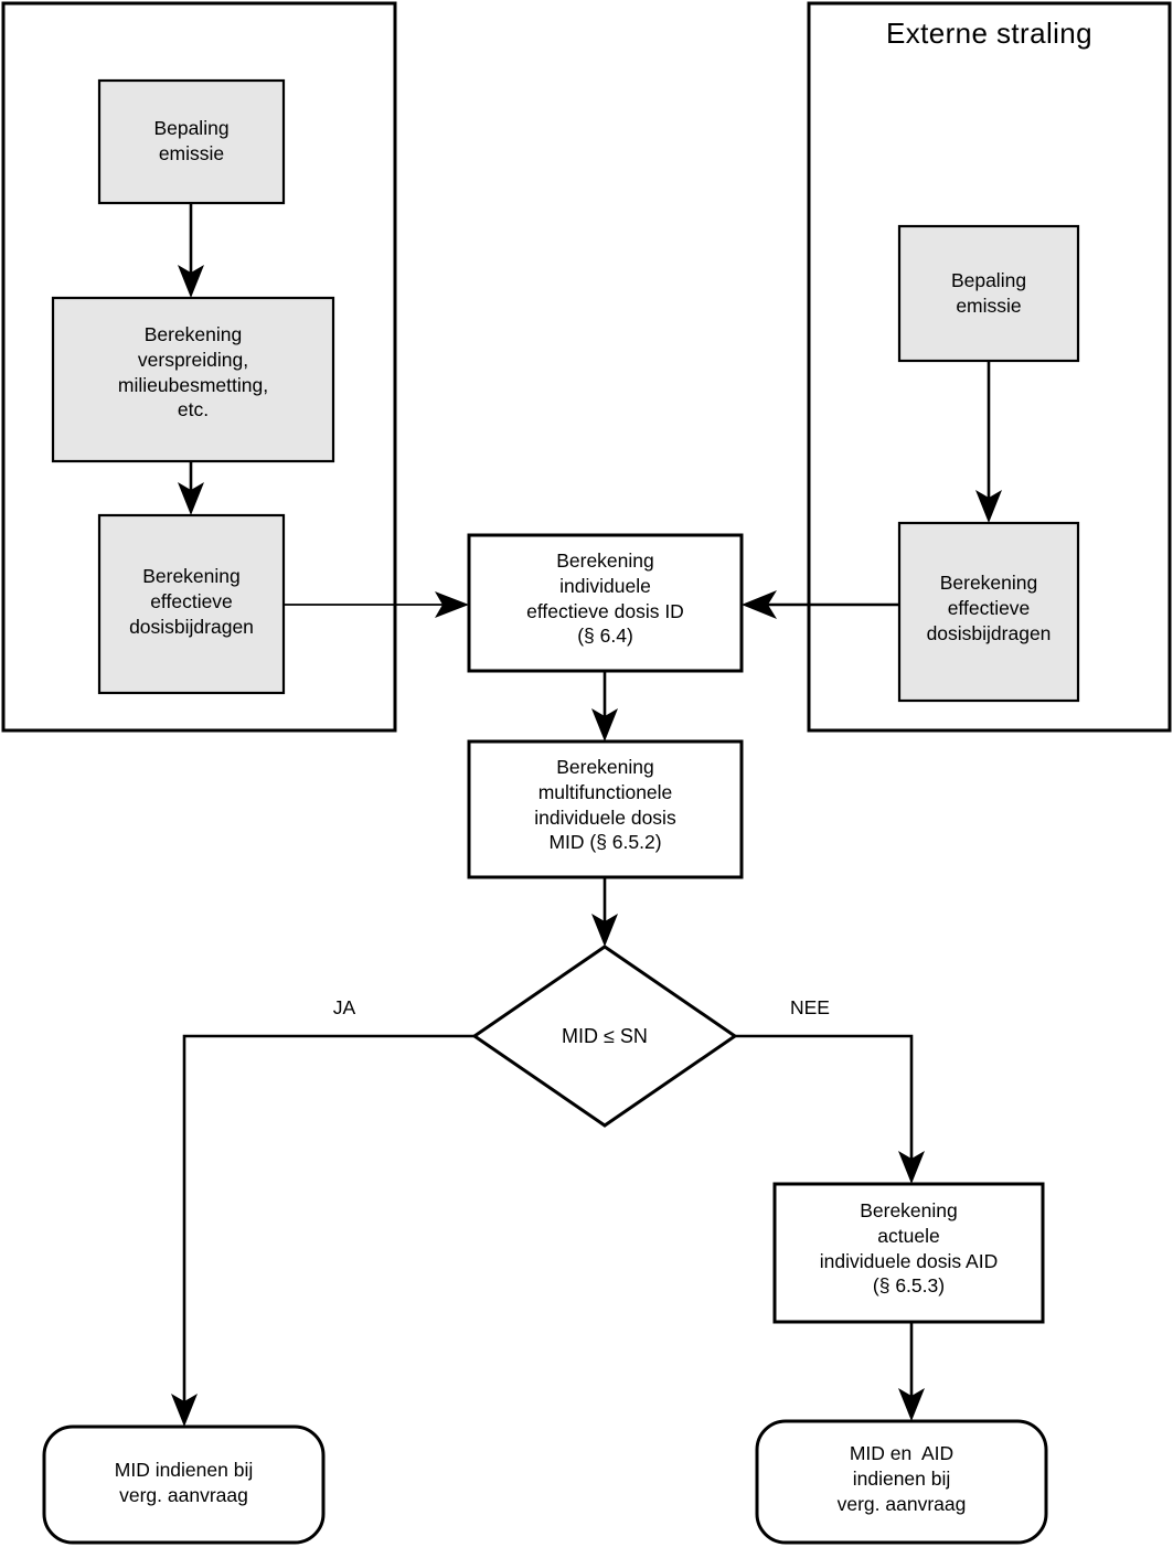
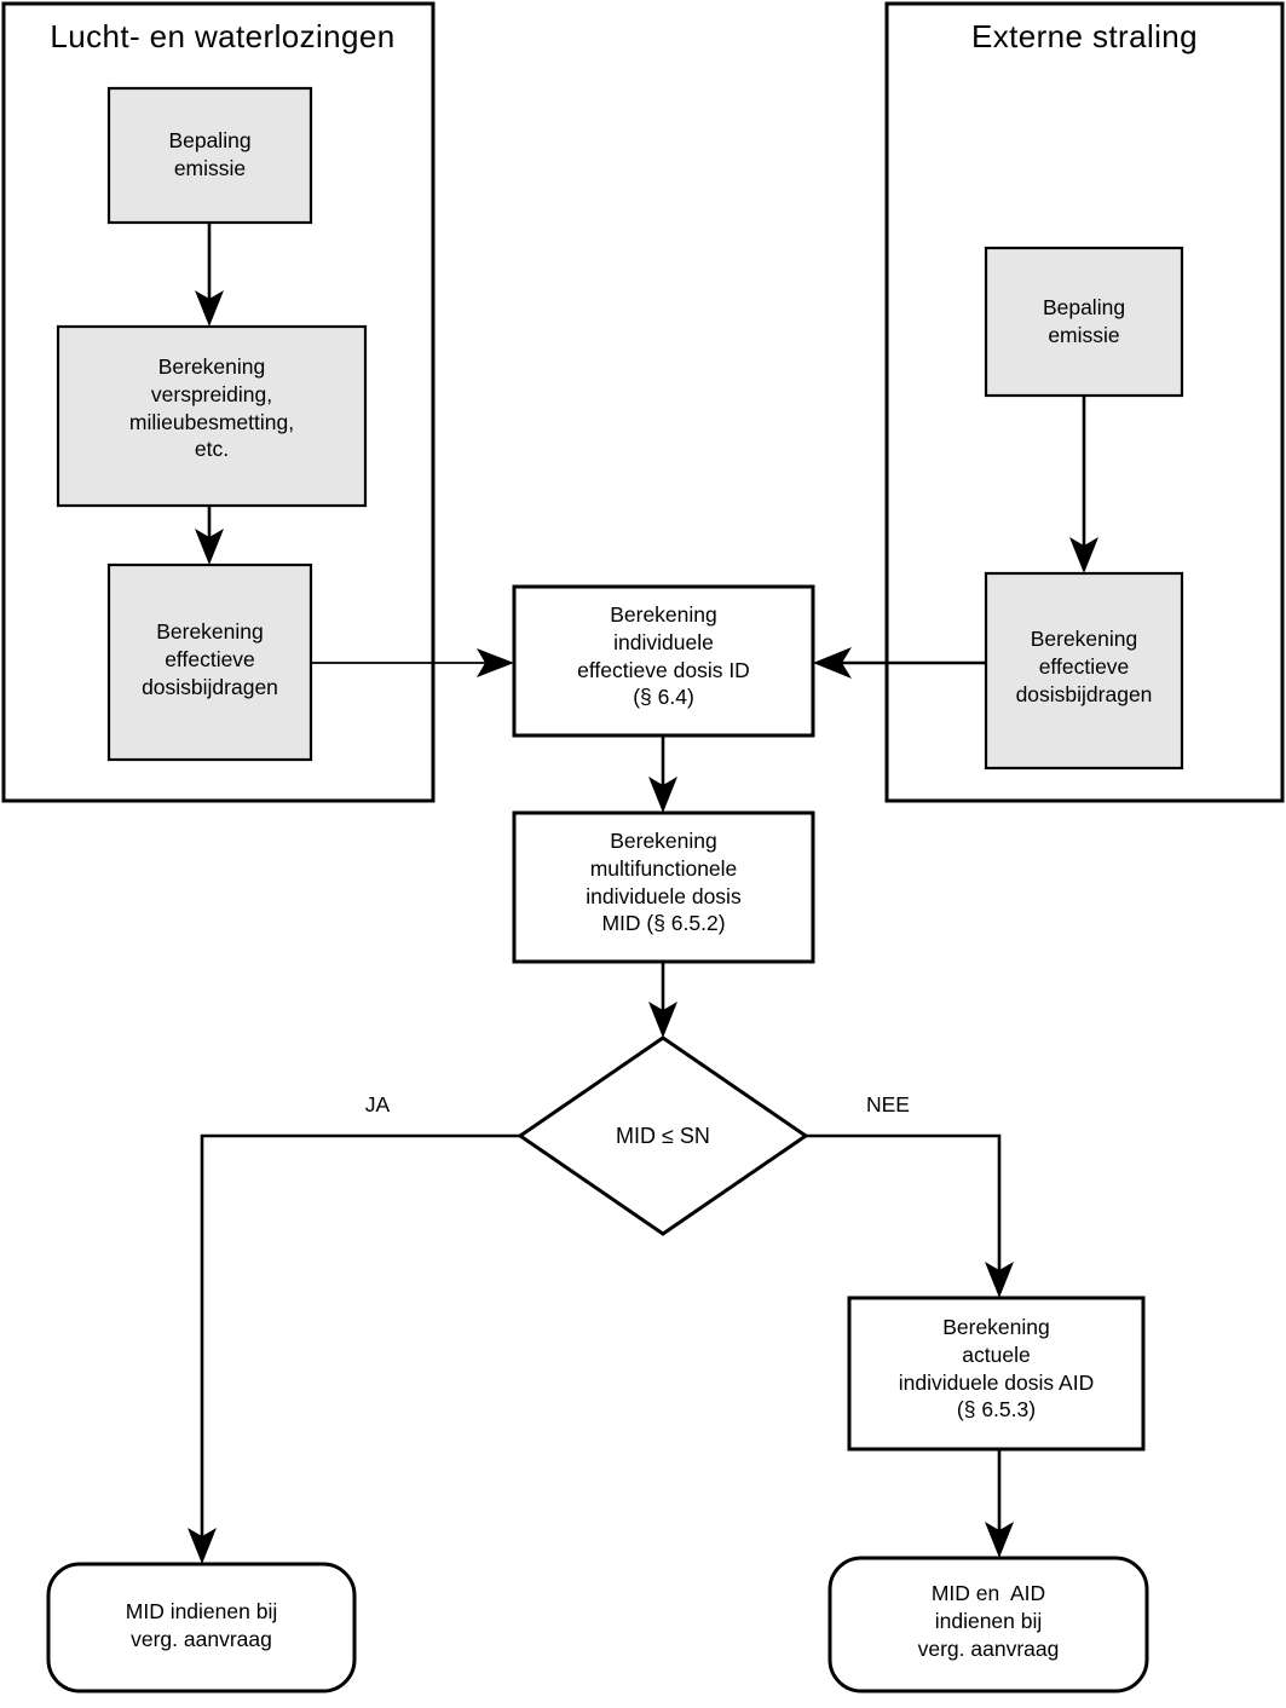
+ Lucht- en waterlozingen
  Externe straling
  Bepaling
  emissie
  Berekening
  verspreiding,
  milieubesmetting,
  etc.
  Berekening
  effectieve
  dosisbijdragen
  Bepaling
  emissie
  Berekening
  effectieve
  dosisbijdragen
  Berekening
  individuele
  effectieve dosis ID
  (§ 6.4)
  Berekening
  multifunctionele
  individuele dosis
  MID (§ 6.5.2)
  MID ≤ SN
  Berekening
  actuele
  individuele dosis AID
  (§ 6.5.3)
  MID indienen bij
  verg. aanvraag
  MID en AID
  indienen bij
  verg. aanvraag
  JA
  NEE
